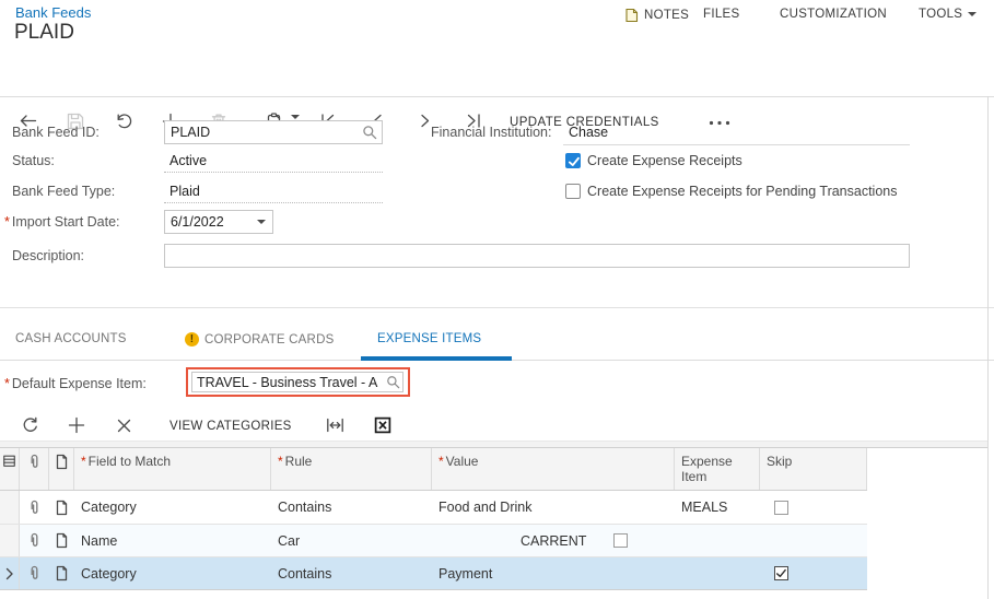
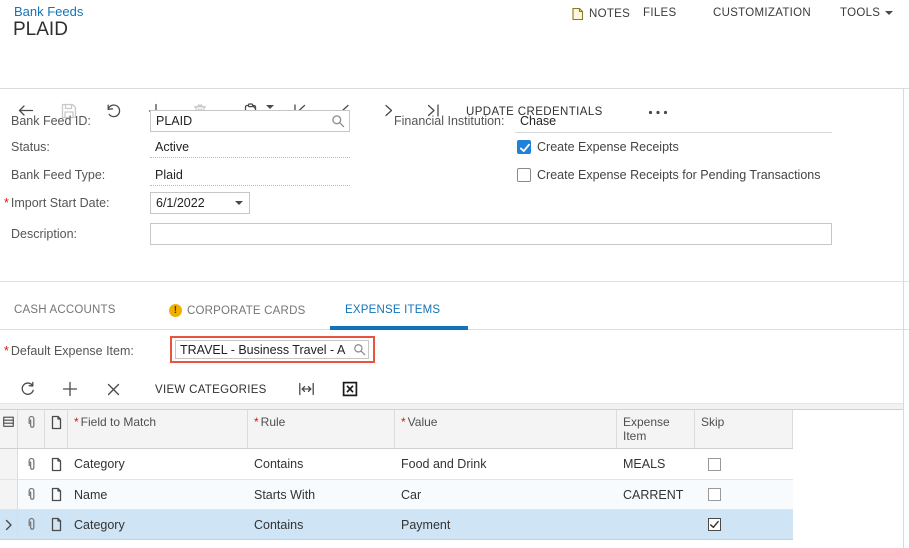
  Bank Feeds
  PLAID
  NOTES
  FILES
  CUSTOMIZATION
  TOOLS
  UPDATE CREDENTIALS
  Bank Feed ID:
  PLAID
  Status:
  Active
  Bank Feed Type:
  Plaid
  * Import Start Date:
  6/1/2022
  Description:
  Financial Institution:
  Chase
  Create Expense Receipts
  Create Expense Receipts for Pending Transactions
  CASH ACCOUNTS
  !
  CORPORATE CARDS
  EXPENSE ITEMS
  * Default Expense Item:
  TRAVEL - Business Travel - A
  VIEW CATEGORIES
  * Field to Match
  * Rule
  * Value
  Expense Item
  Skip
  Category
  Contains
  Food and Drink
  MEALS
  Name
+ Starts With
  Car
  CARRENT
  Category
  Contains
  Payment
